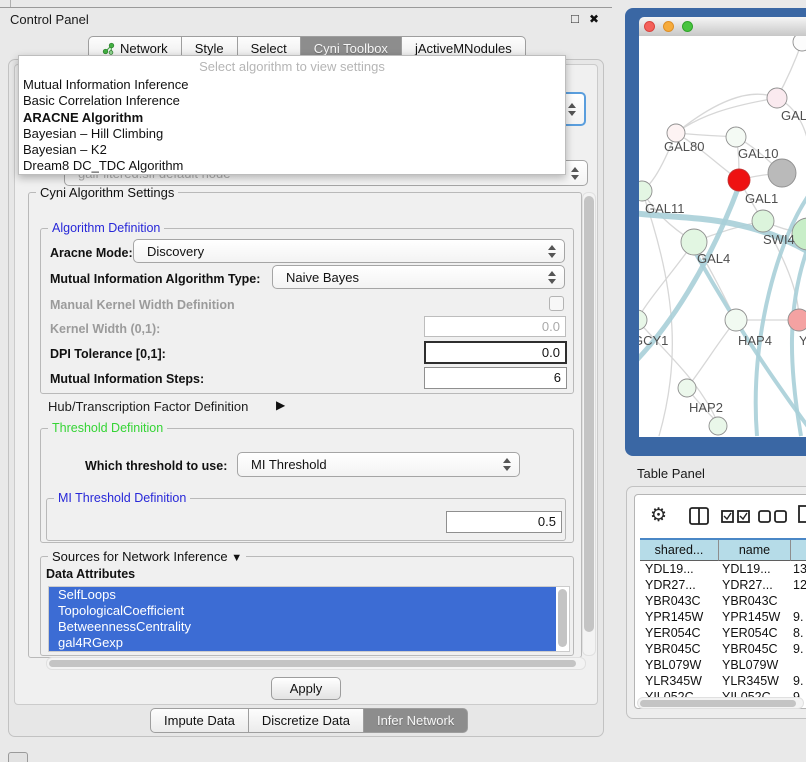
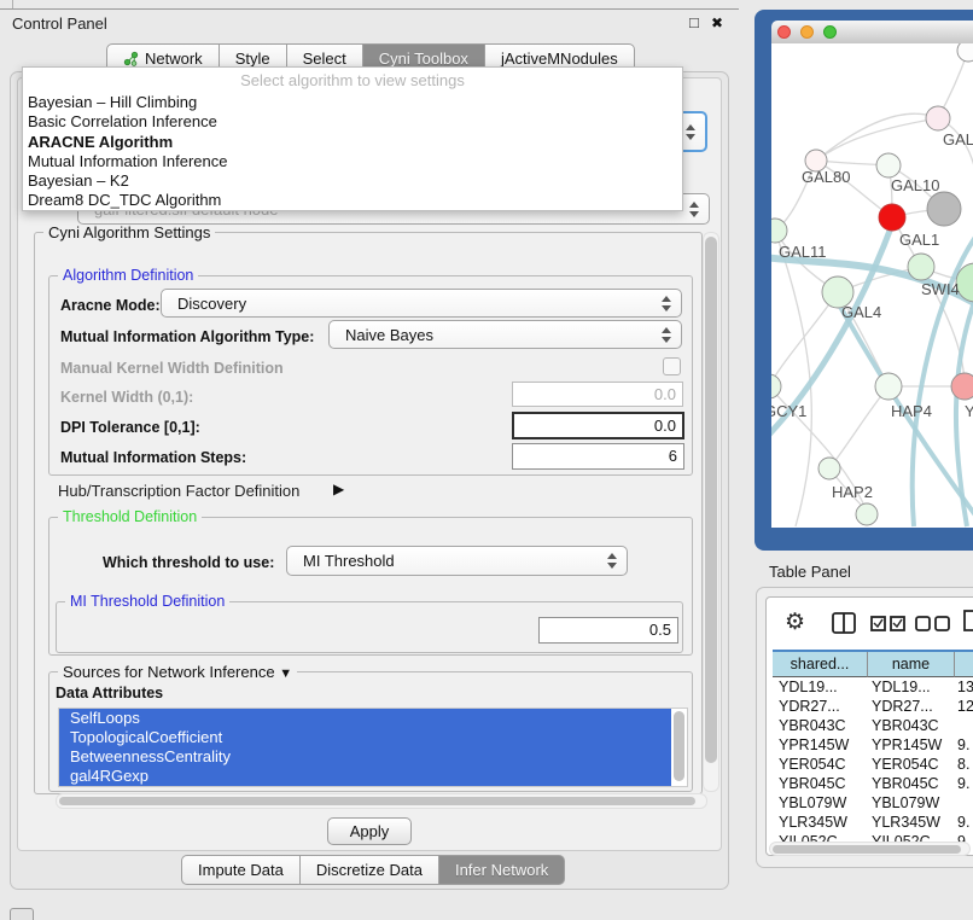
  Control Panel
  □
  ✖
  Network
  Style
  Select
  Cyni Toolbox
  jActiveMNodules
  Select algorithm to view settings
- Mutual Information Inference
+ Bayesian – Hill Climbing
  Basic Correlation Inference
  ARACNE Algorithm
- Bayesian – Hill Climbing
+ Mutual Information Inference
  Bayesian – K2
  Dream8 DC_TDC Algorithm
  Cyni Algorithm Settings
  Algorithm Definition
  Aracne Mode:
  Discovery
  Mutual Information Algorithm Type:
  Naive Bayes
  Manual Kernel Width Definition
  Kernel Width (0,1):
  0.0
  DPI Tolerance [0,1]:
  0.0
  Mutual Information Steps:
  6
  Hub/Transcription Factor Definition
  ▶
  Threshold Definition
  Which threshold to use:
  MI Threshold
  MI Threshold Definition
  0.5
  Sources for Network Inference ▼
  Data Attributes
  SelfLoops
  TopologicalCoefficient
  BetweennessCentrality
  gal4RGexp
  Apply
  Impute Data
  Discretize Data
  Infer Network
  GAL
  GAL80
  GAL10
  GAL1
  GAL11
  SWI4
  GAL4
  GCY1
  HAP4
  Y
  HAP2
  Table Panel
  ⚙
  shared...
  name
  YDL19...
  YDL19...
  13
  YDR27...
  YDR27...
  12
  YBR043C
  YBR043C
  YPR145W
  YPR145W
  9.
  YER054C
  YER054C
  8.
  YBR045C
  YBR045C
  9.
  YBL079W
  YBL079W
  YLR345W
  YLR345W
  9.
